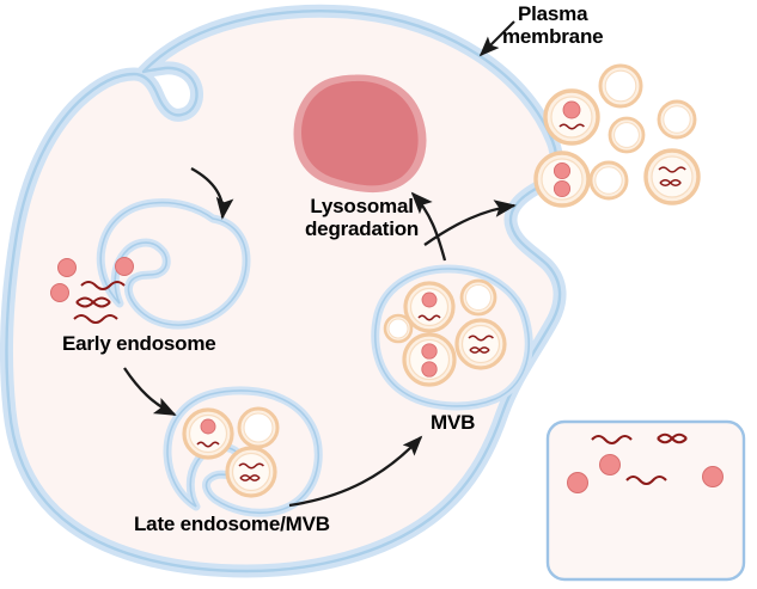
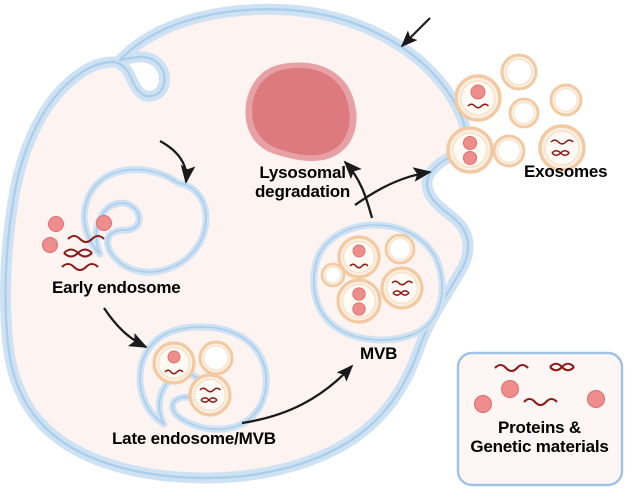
- Plasma
- membrane
  Lysosomal
  degradation
  Early endosome
  Late endosome/MVB
  MVB
+ Exosomes
+ Proteins &
+ Genetic materials
